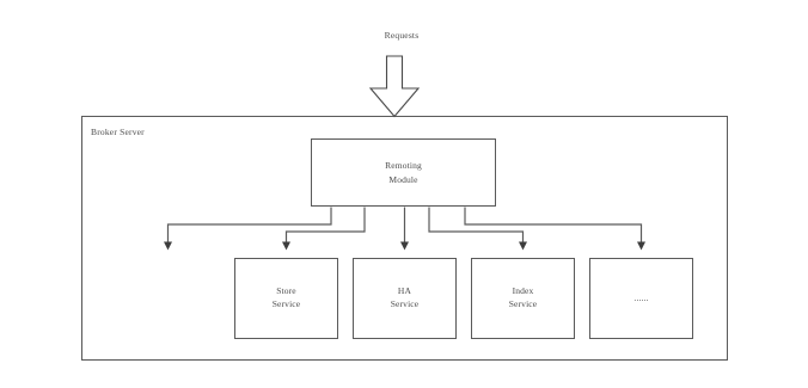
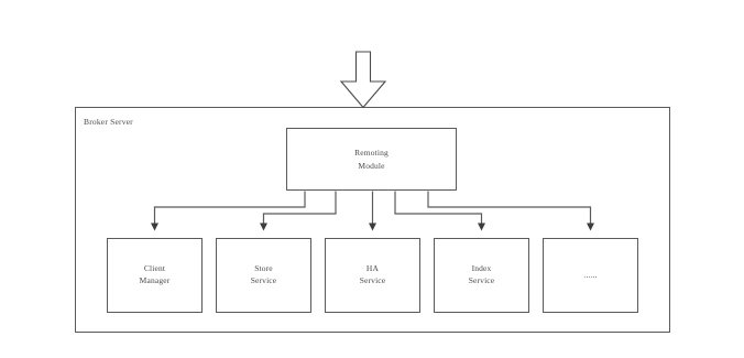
- Requests
  Broker Server
  Remoting
  Module
+ Client
+ Manager
  Store
  Service
  HA
  Service
  Index
  Service
  ......
